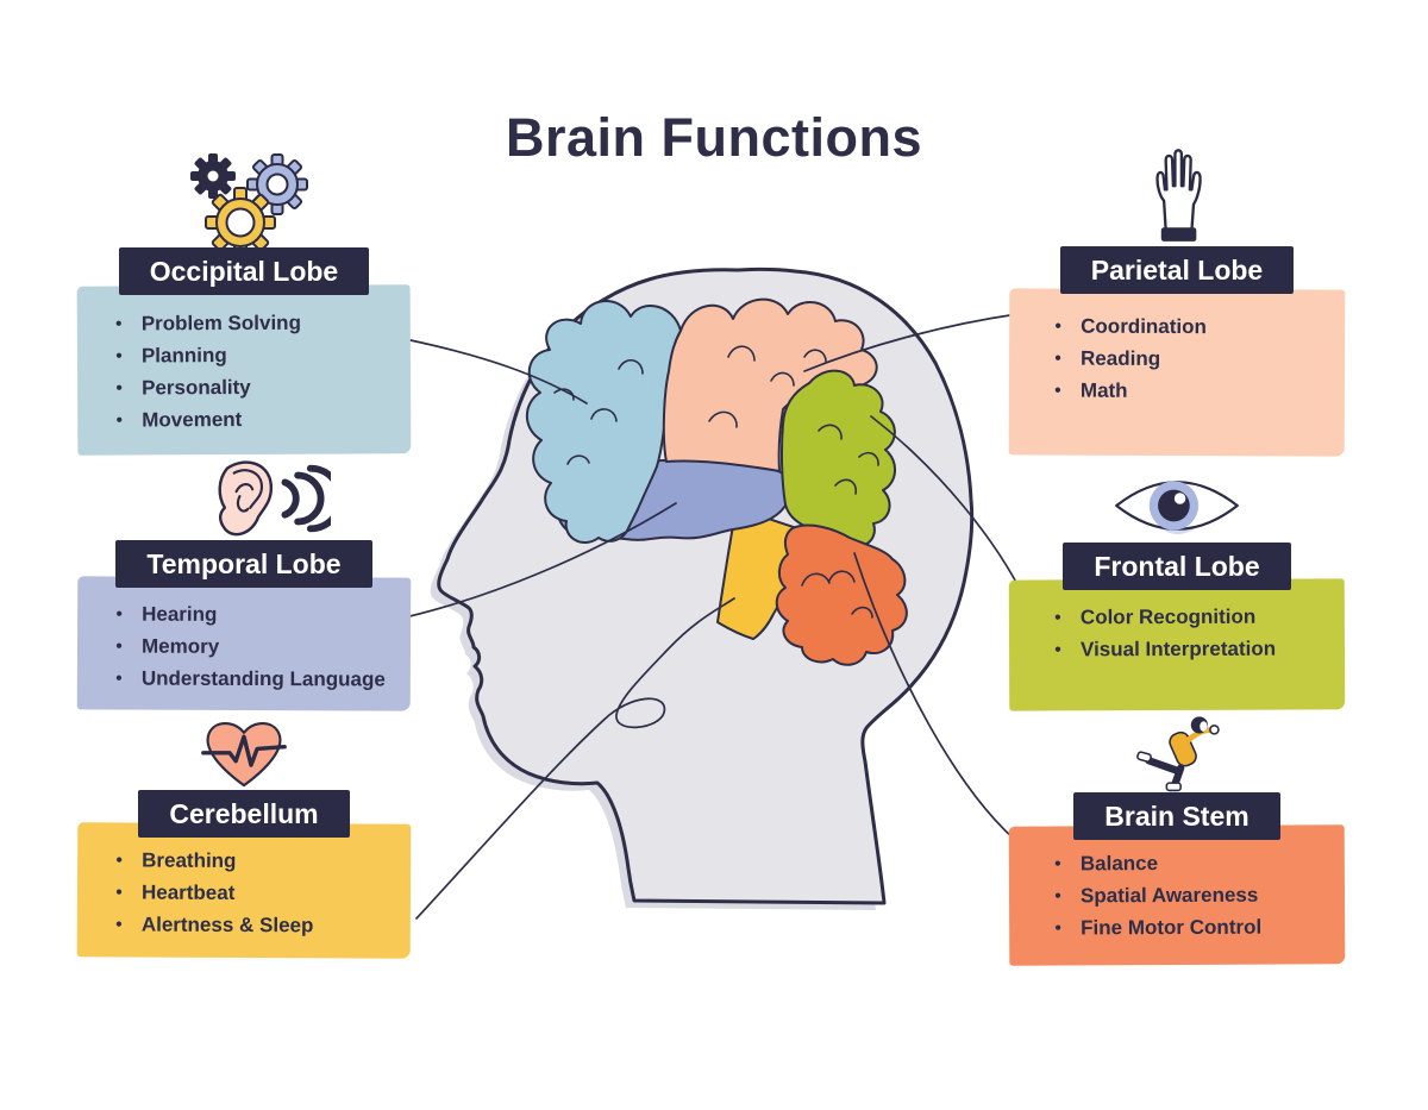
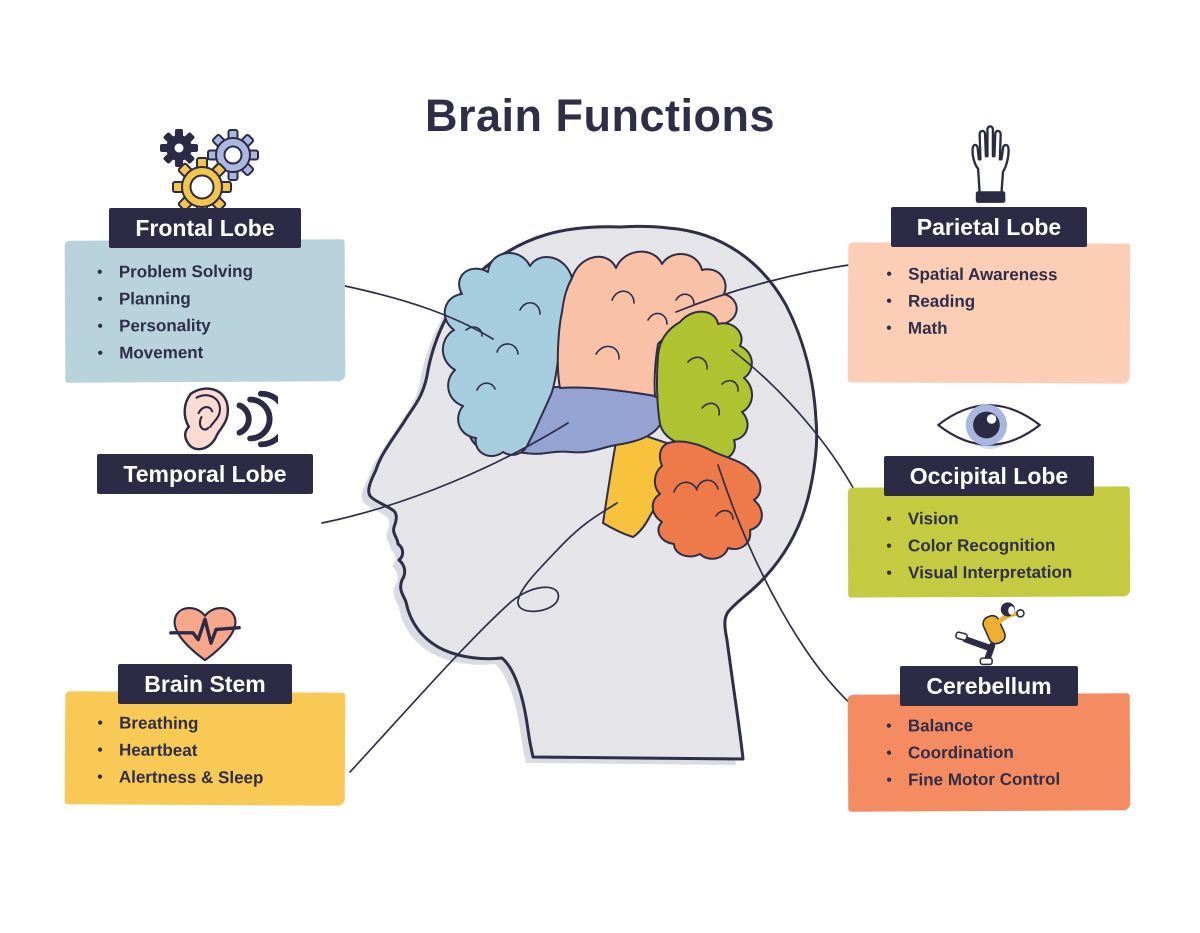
  Brain Functions
- Occipital Lobe
+ Frontal Lobe
  Problem Solving
  Planning
  Personality
  Movement
  Parietal Lobe
- Coordination
+ Spatial Awareness
  Reading
  Math
  Temporal Lobe
- Hearing
- Memory
- Understanding Language
- Frontal Lobe
+ Occipital Lobe
+ Vision
  Color Recognition
  Visual Interpretation
- Cerebellum
+ Brain Stem
  Breathing
  Heartbeat
  Alertness & Sleep
- Brain Stem
+ Cerebellum
  Balance
- Spatial Awareness
+ Coordination
  Fine Motor Control
